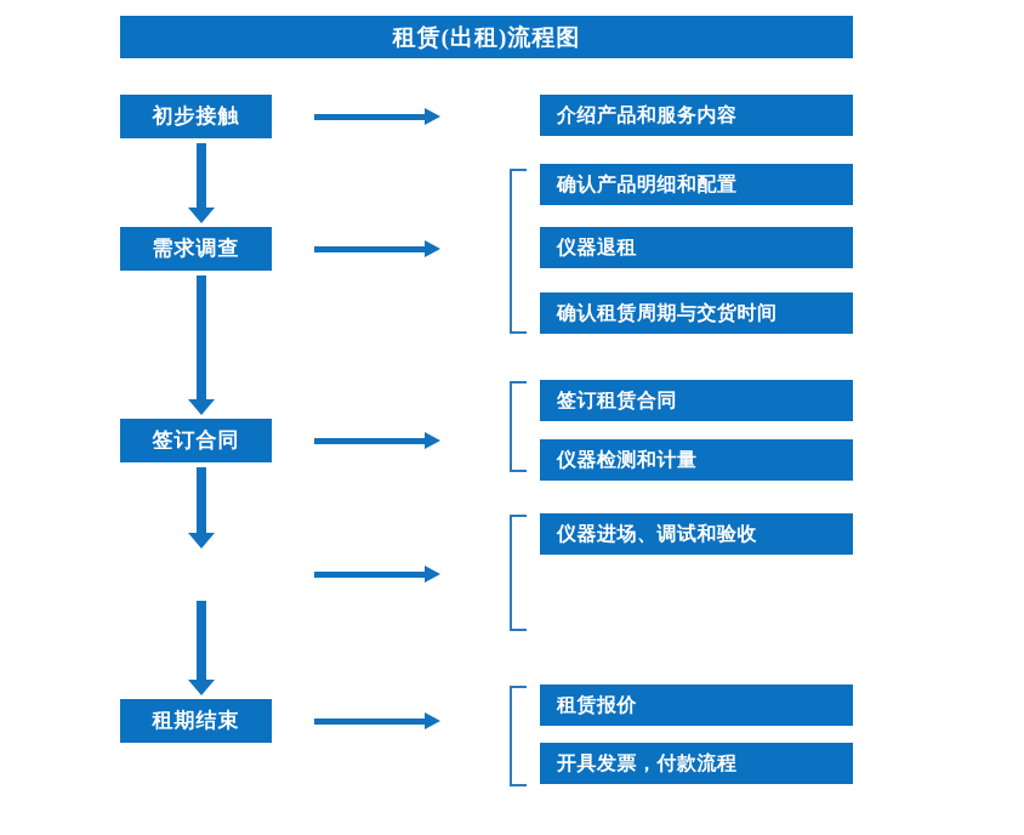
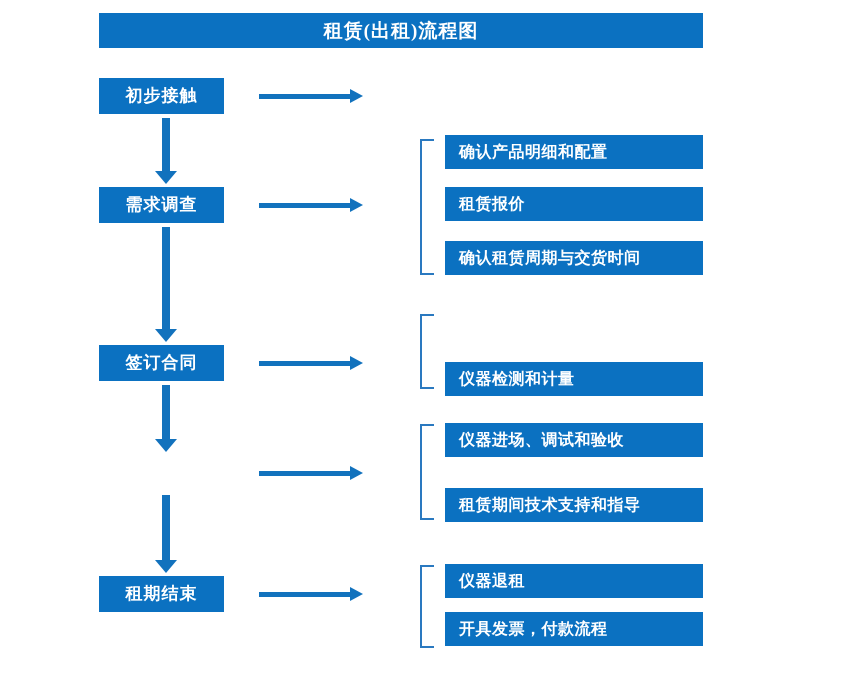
  租赁(出租)流程图
  初步接触
  需求调查
  签订合同
  租期结束
- 介绍产品和服务内容
  确认产品明细和配置
- 仪器退租
+ 租赁报价
  确认租赁周期与交货时间
- 签订租赁合同
  仪器检测和计量
  仪器进场、调试和验收
+ 租赁期间技术支持和指导
- 租赁报价
+ 仪器退租
  开具发票，付款流程
